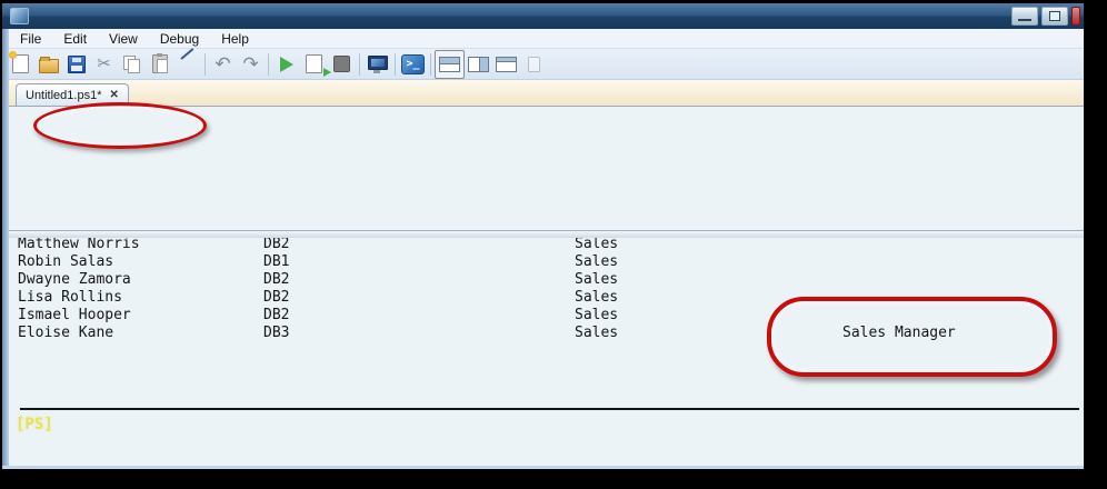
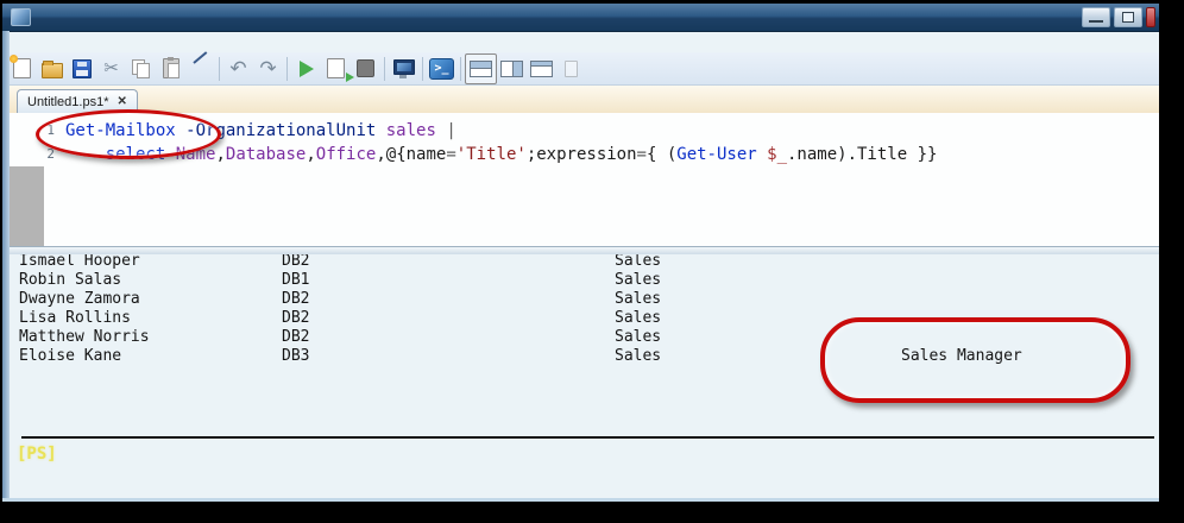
- File
- Edit
- View
- Debug
- Help
  ✂
  ↶
  ↷
  >_
  Untitled1.ps1*
  ✕
+ 1
+ Get-Mailbox -OrganizationalUnit sales |
+ 2
+ select Name,Database,Office,@{name='Title';expression={ (Get-User $_.name).Title }}
- Matthew Norris
+ Ismael Hooper
  DB2
  Sales
  Robin Salas
  DB1
  Sales
  Dwayne Zamora
  DB2
  Sales
  Lisa Rollins
  DB2
  Sales
- Ismael Hooper
+ Matthew Norris
  DB2
  Sales
  Eloise Kane
  DB3
  Sales
  Sales Manager
  [PS]
